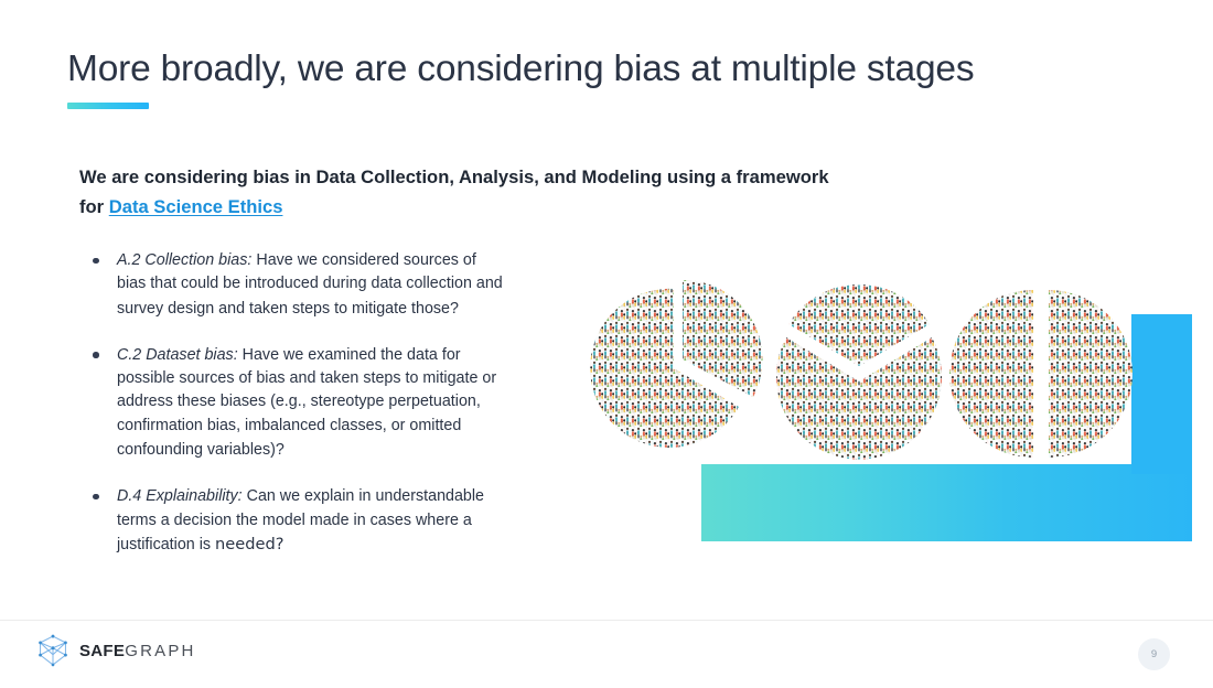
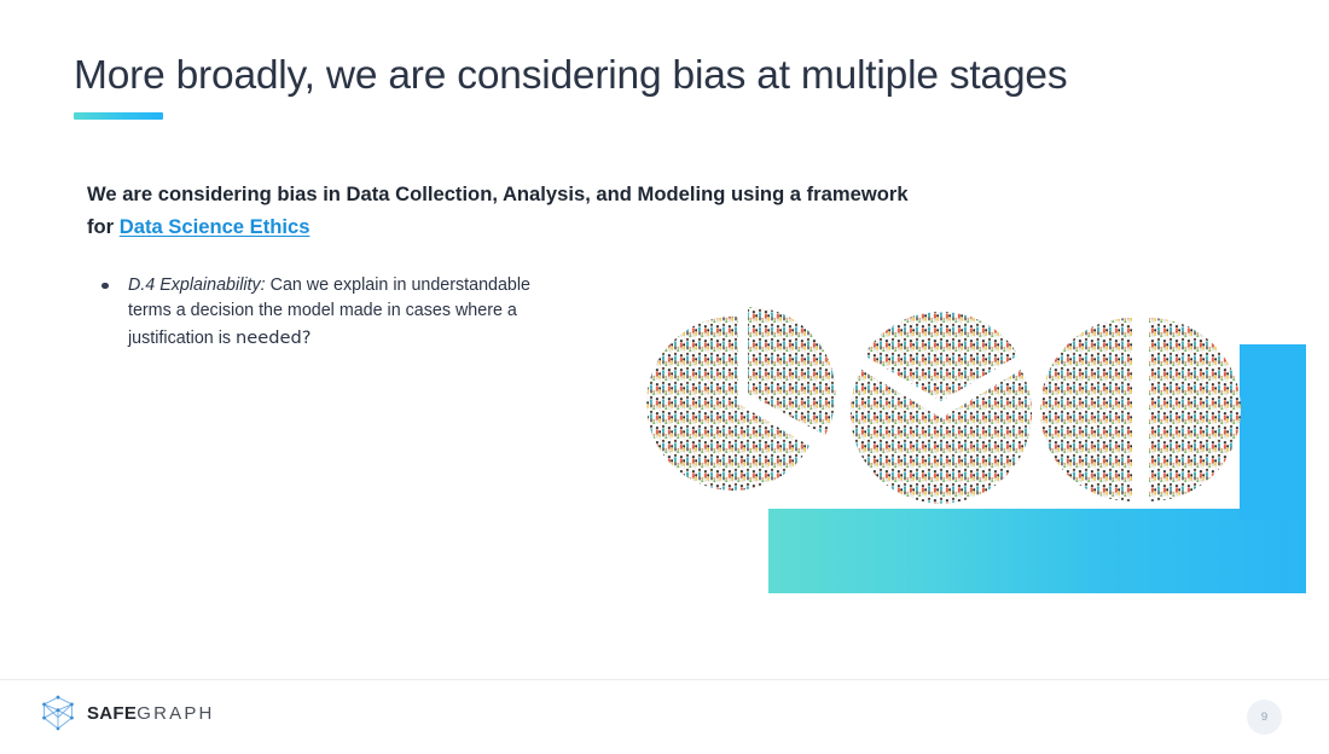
  More broadly, we are considering bias at multiple stages
  We are considering bias in Data Collection, Analysis, and Modeling using a framework
  for Data Science Ethics
- A.2 Collection bias: Have we considered sources of bias that could be introduced during data collection and survey design and taken steps to mitigate those?
- C.2 Dataset bias: Have we examined the data for possible sources of bias and taken steps to mitigate or address these biases (e.g., stereotype perpetuation, confirmation bias, imbalanced classes, or omitted confounding variables)?
  D.4 Explainability: Can we explain in understandable terms a decision the model made in cases where a justification is needed?
  SAFEGRAPH
  9
